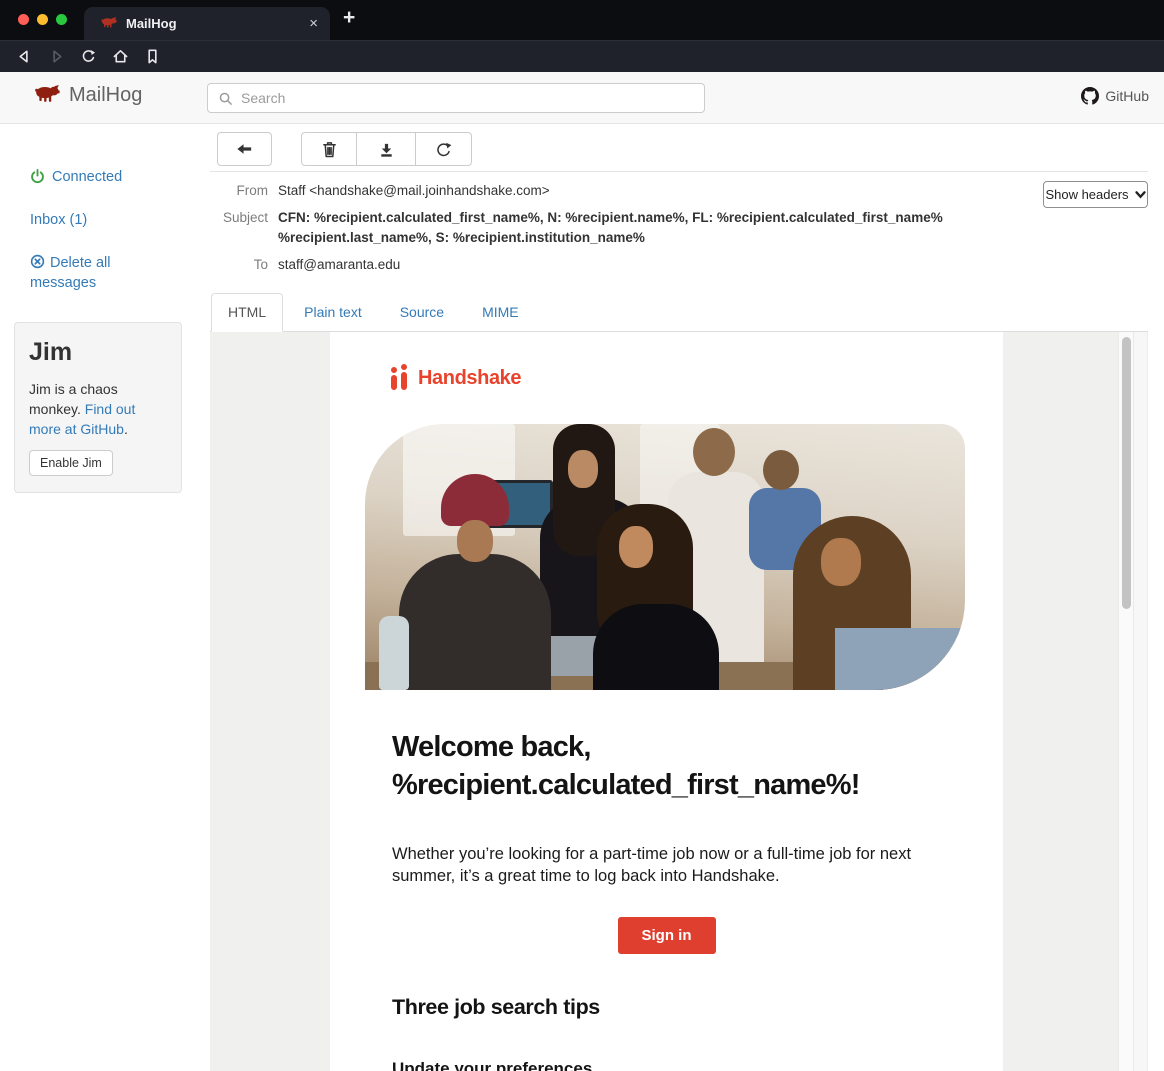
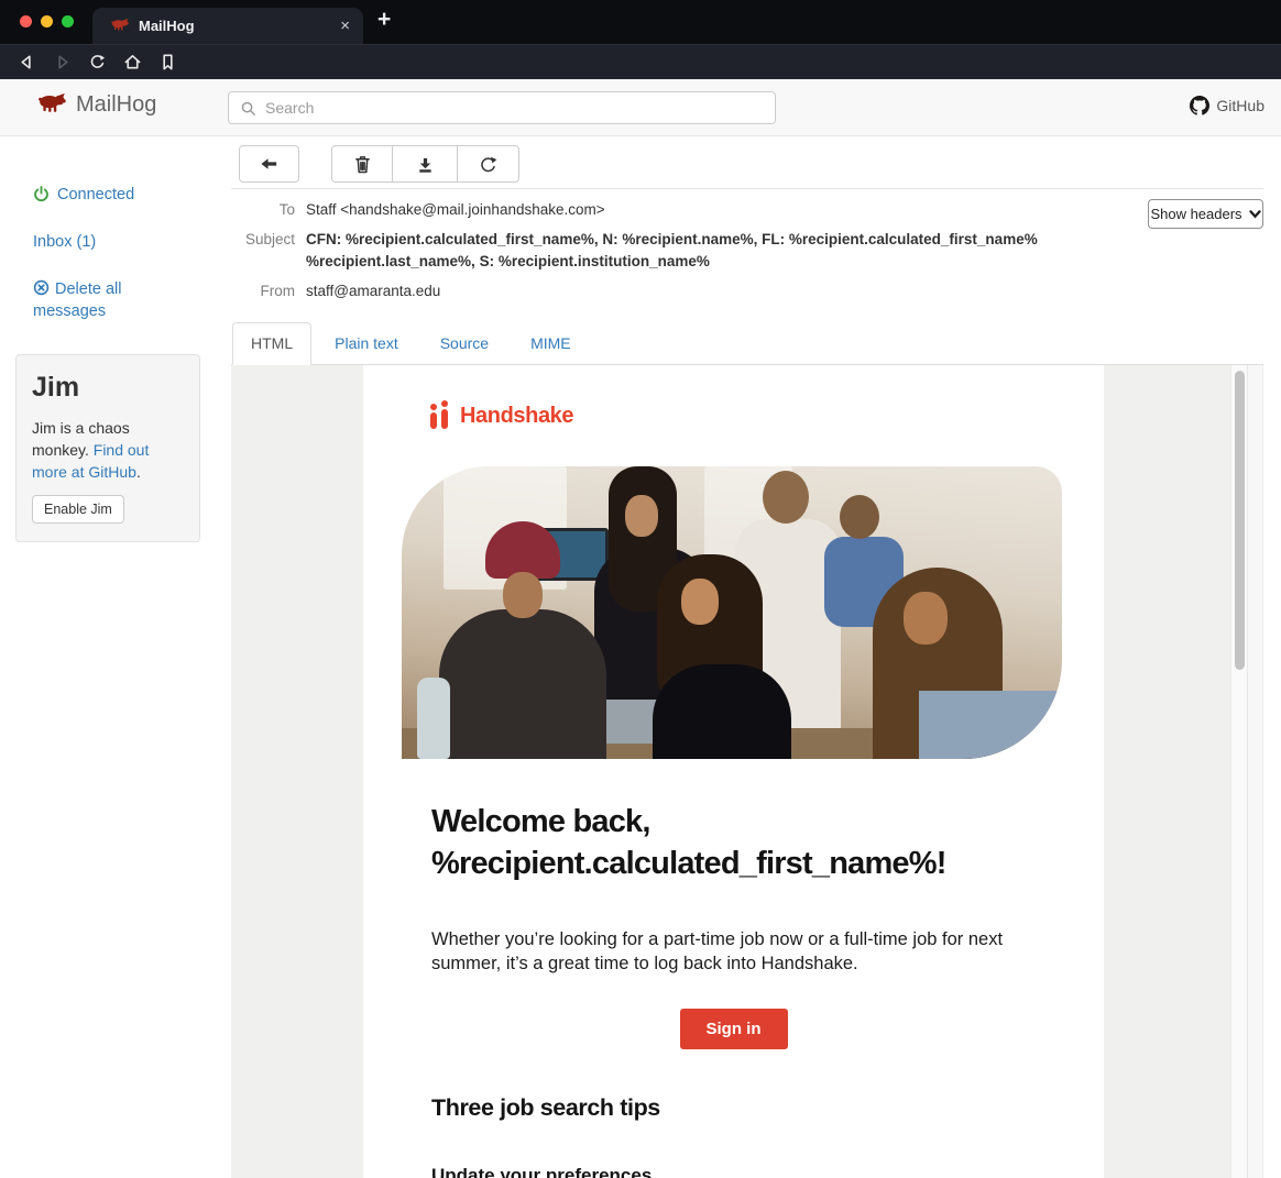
  MailHog
  ×
  +
  MailHog
  Search
  GitHub
  Connected
  Inbox (1)
  Delete all messages
  Jim
  Jim is a chaos monkey. Find out more at GitHub.
  Enable Jim
  Show headers
- From
+ To
  Staff <handshake@mail.joinhandshake.com>
  Subject
  CFN: %recipient.calculated_first_name%, N: %recipient.name%, FL: %recipient.calculated_first_name% %recipient.last_name%, S: %recipient.institution_name%
- To
+ From
  staff@amaranta.edu
  HTML
  Plain text
  Source
  MIME
  Handshake
  Welcome back,
  %recipient.calculated_first_name%!
  Whether you’re looking for a part-time job now or a full-time job for next
  summer, it’s a great time to log back into Handshake.
  Sign in
  Three job search tips
  Update your preferences
